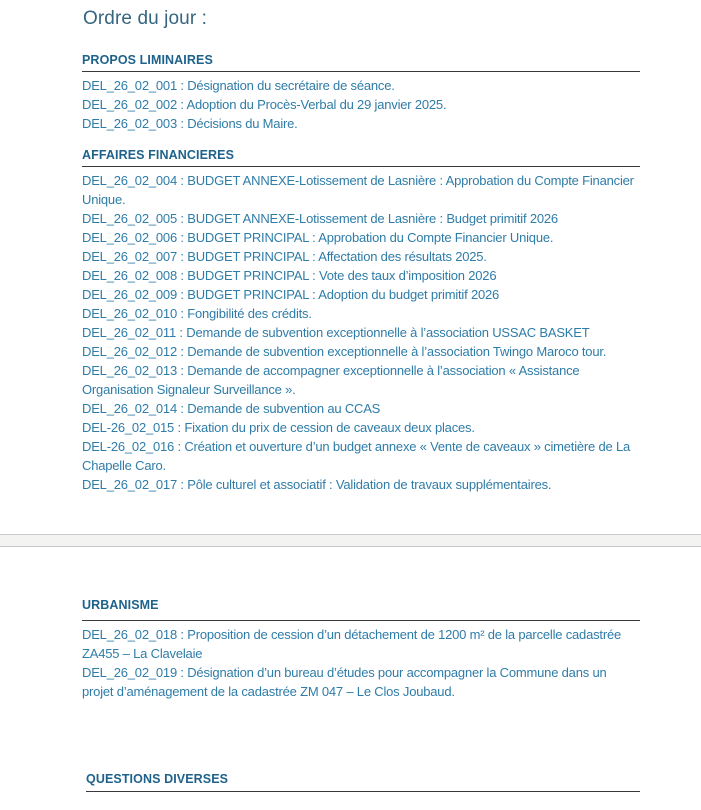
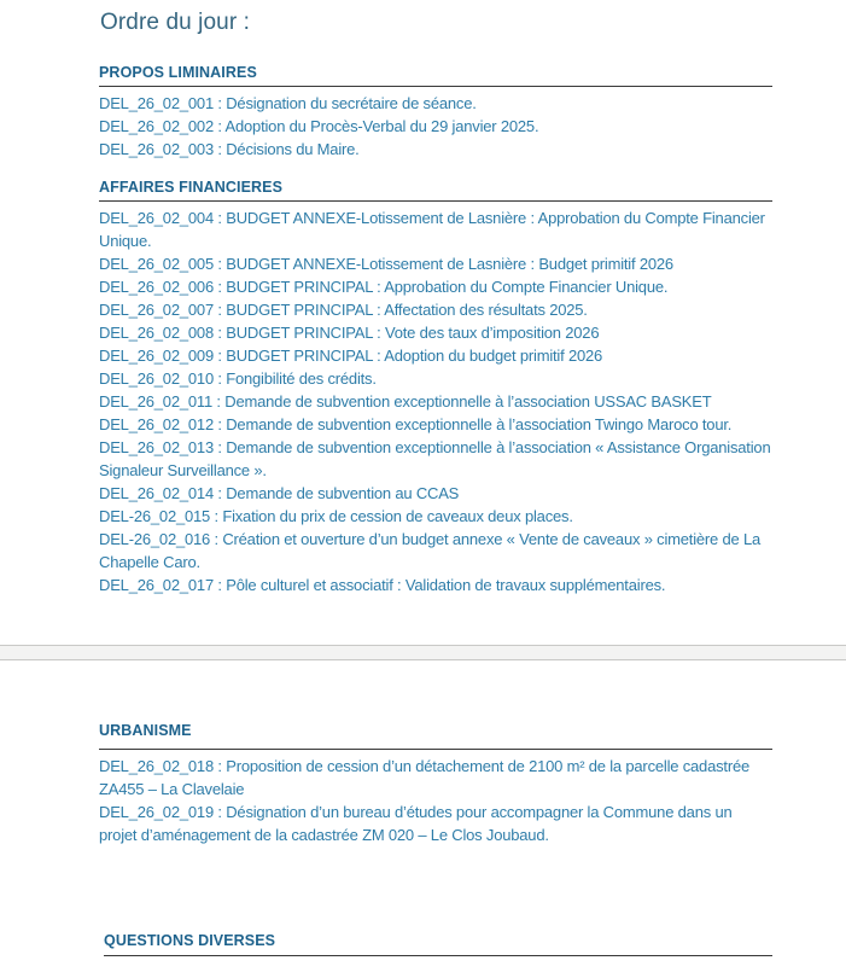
  Ordre du jour :
  PROPOS LIMINAIRES
  DEL_26_02_001 : Désignation du secrétaire de séance.
  DEL_26_02_002 : Adoption du Procès-Verbal du 29 janvier 2025.
  DEL_26_02_003 : Décisions du Maire.
  AFFAIRES FINANCIERES
  DEL_26_02_004 : BUDGET ANNEXE-Lotissement de Lasnière : Approbation du Compte Financier Unique.
  DEL_26_02_005 : BUDGET ANNEXE-Lotissement de Lasnière : Budget primitif 2026
  DEL_26_02_006 : BUDGET PRINCIPAL : Approbation du Compte Financier Unique.
  DEL_26_02_007 : BUDGET PRINCIPAL : Affectation des résultats 2025.
  DEL_26_02_008 : BUDGET PRINCIPAL : Vote des taux d’imposition 2026
  DEL_26_02_009 : BUDGET PRINCIPAL : Adoption du budget primitif 2026
  DEL_26_02_010 : Fongibilité des crédits.
  DEL_26_02_011 : Demande de subvention exceptionnelle à l’association USSAC BASKET
  DEL_26_02_012 : Demande de subvention exceptionnelle à l’association Twingo Maroco tour.
- DEL_26_02_013 : Demande de accompagner exceptionnelle à l’association « Assistance Organisation Signaleur Surveillance ».
+ DEL_26_02_013 : Demande de subvention exceptionnelle à l’association « Assistance Organisation Signaleur Surveillance ».
  DEL_26_02_014 : Demande de subvention au CCAS
  DEL-26_02_015 : Fixation du prix de cession de caveaux deux places.
  DEL-26_02_016 : Création et ouverture d’un budget annexe « Vente de caveaux » cimetière de La Chapelle Caro.
  DEL_26_02_017 : Pôle culturel et associatif : Validation de travaux supplémentaires.
  URBANISME
- DEL_26_02_018 : Proposition de cession d’un détachement de 1200 m² de la parcelle cadastrée ZA455 – La Clavelaie
+ DEL_26_02_018 : Proposition de cession d’un détachement de 2100 m² de la parcelle cadastrée ZA455 – La Clavelaie
- DEL_26_02_019 : Désignation d’un bureau d’études pour accompagner la Commune dans un projet d’aménagement de la cadastrée ZM 047 – Le Clos Joubaud.
+ DEL_26_02_019 : Désignation d’un bureau d’études pour accompagner la Commune dans un projet d’aménagement de la cadastrée ZM 020 – Le Clos Joubaud.
  QUESTIONS DIVERSES
